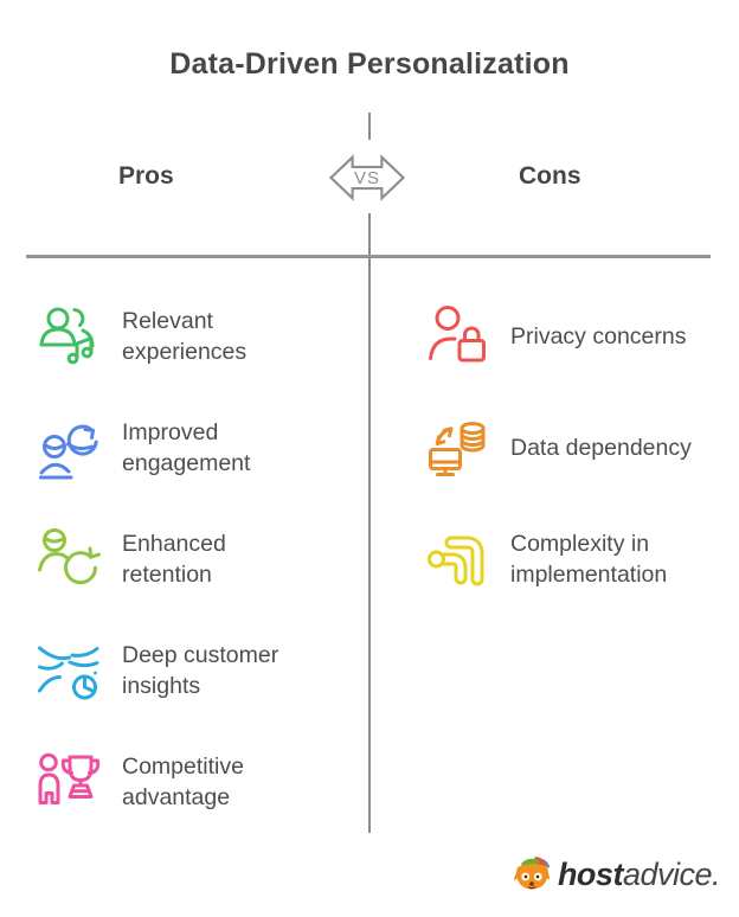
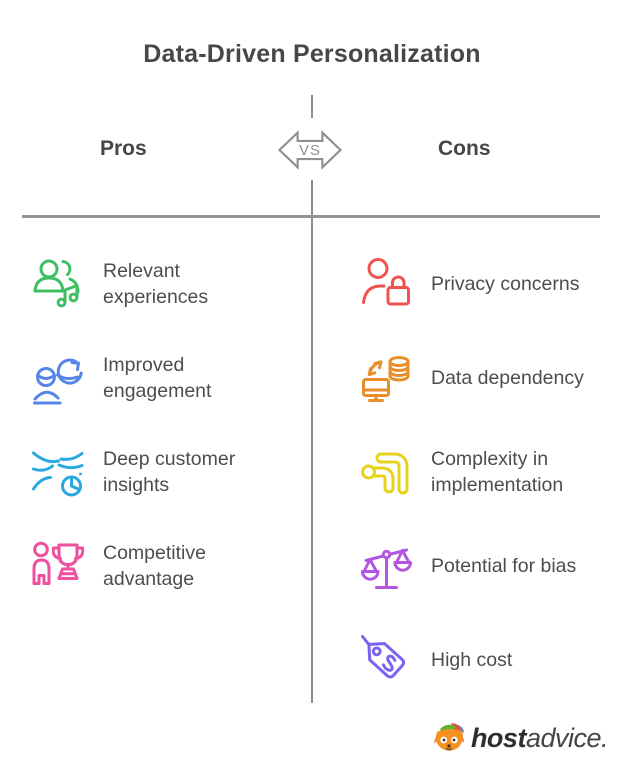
  Data-Driven Personalization
  Pros
  Cons
  VS
  Relevant experiences
  Improved engagement
- Enhanced retention
  Deep customer insights
  Competitive advantage
  Privacy concerns
  Data dependency
  Complexity in implementation
+ Potential for bias
+ High cost
  hostadvice.
